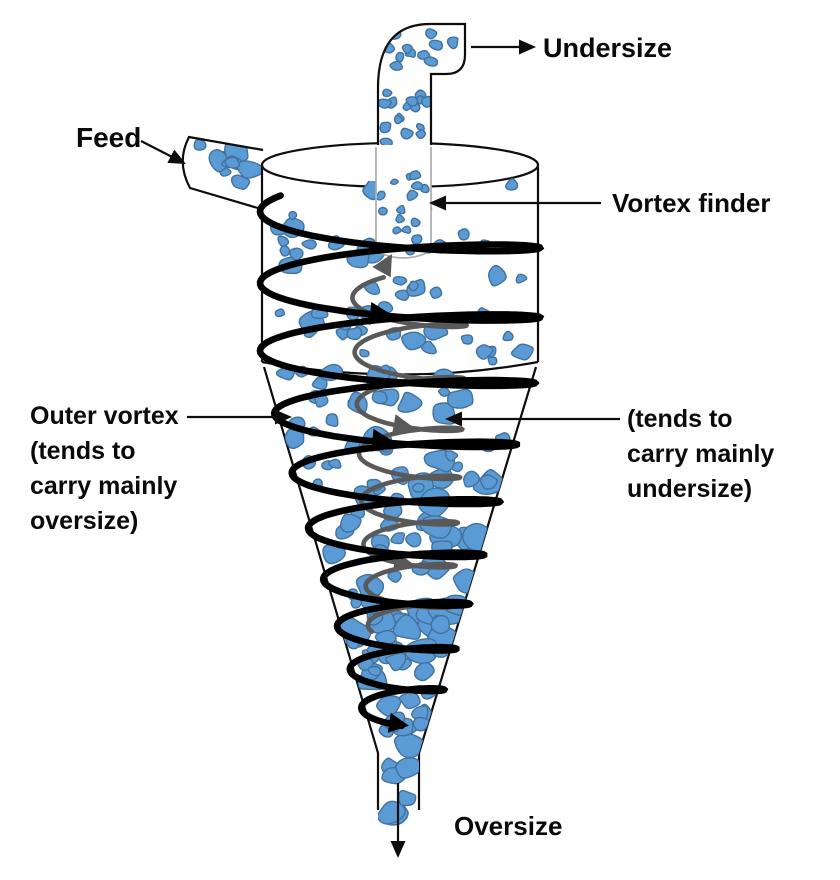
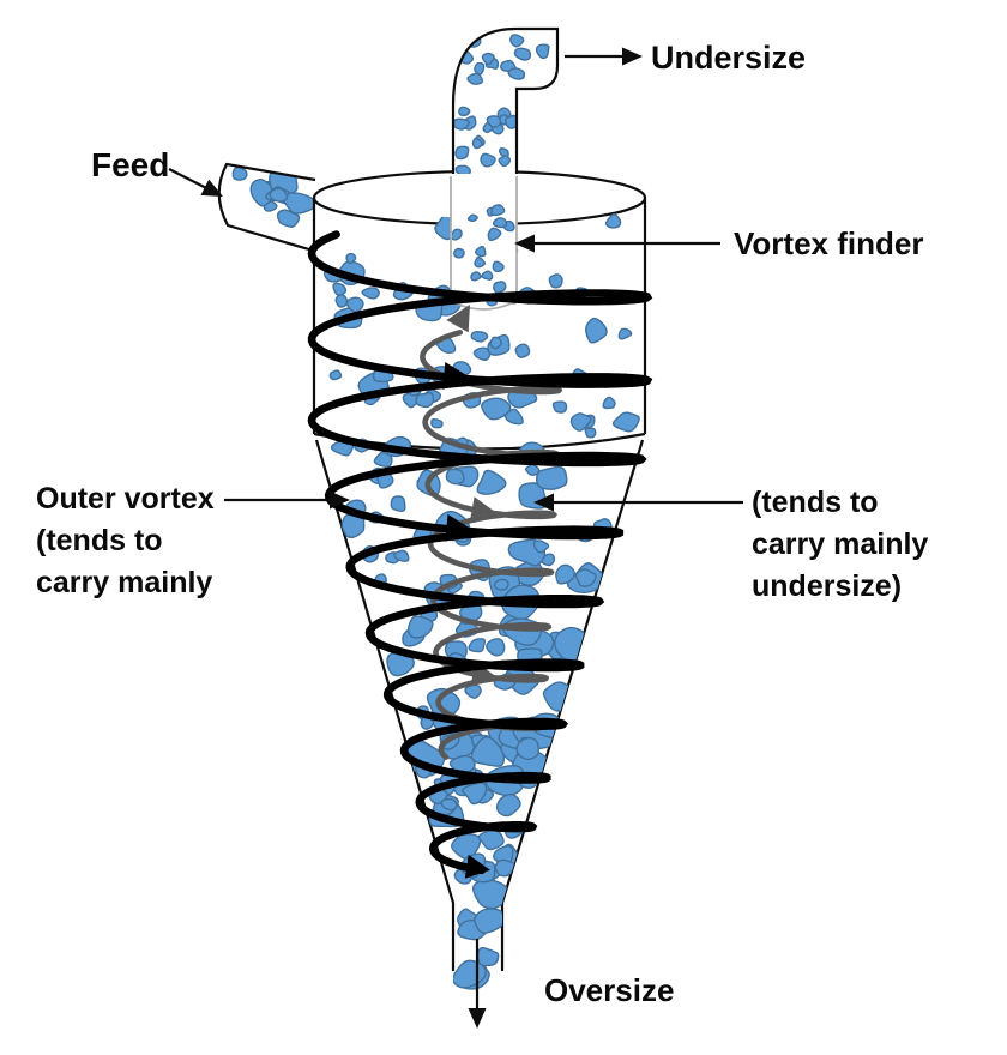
  Feed
  Undersize
  Vortex finder
  Outer vortex
  (tends to
  carry mainly
- oversize)
  (tends to
  carry mainly
  undersize)
  Oversize
